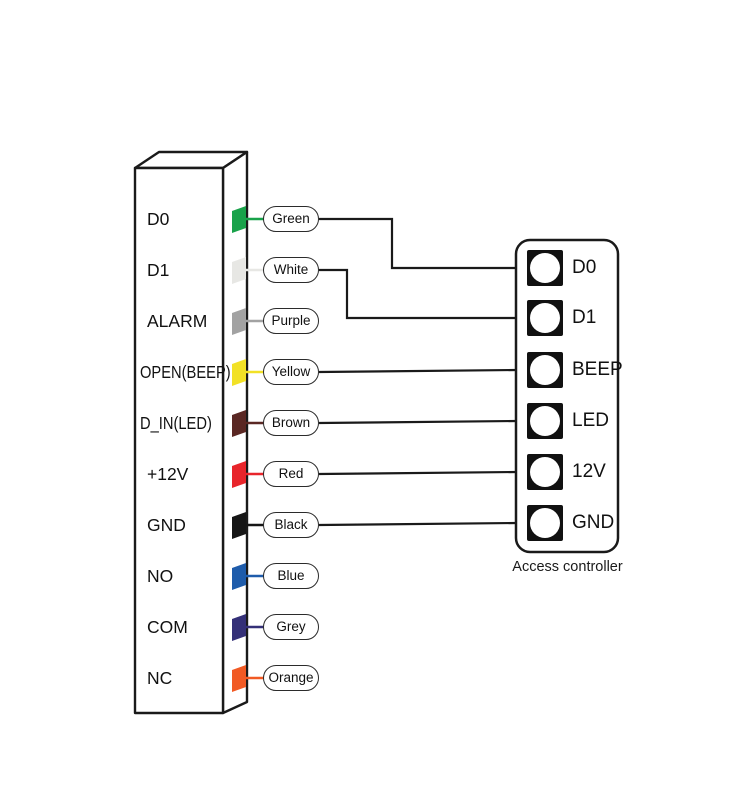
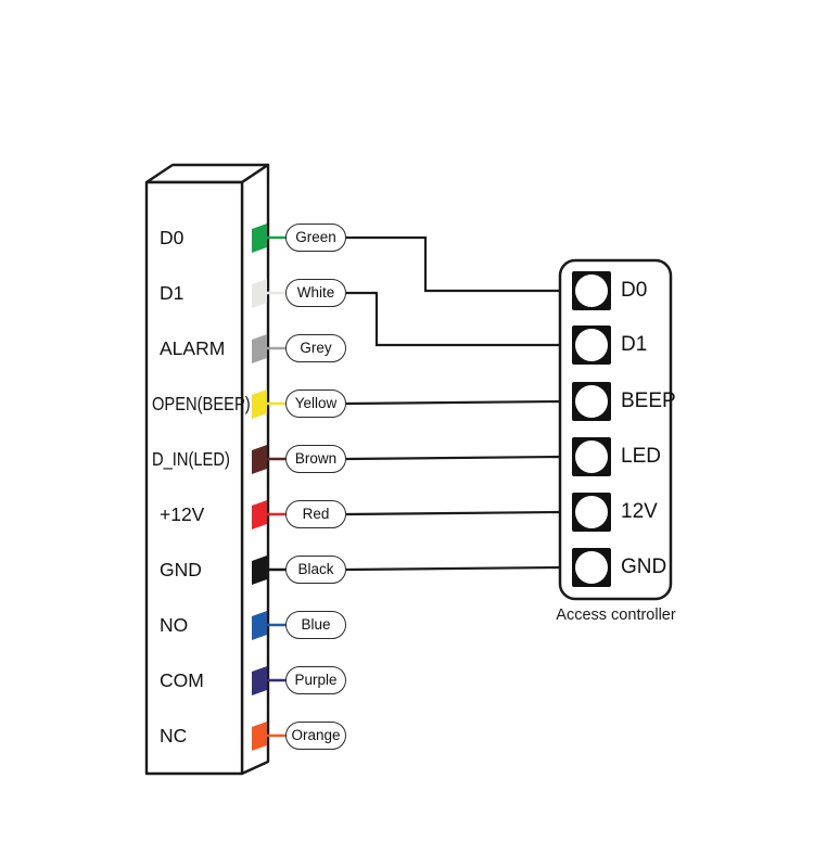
  D0
  D1
  ALARM
  OPEN(BEEP)
  D_IN(LED)
  +12V
  GND
  NO
  COM
  NC
  Green
  White
- Purple
+ Grey
  Yellow
  Brown
  Red
  Black
  Blue
- Grey
+ Purple
  Orange
  D0
  D1
  BEEP
  LED
  12V
  GND
  Access controller
